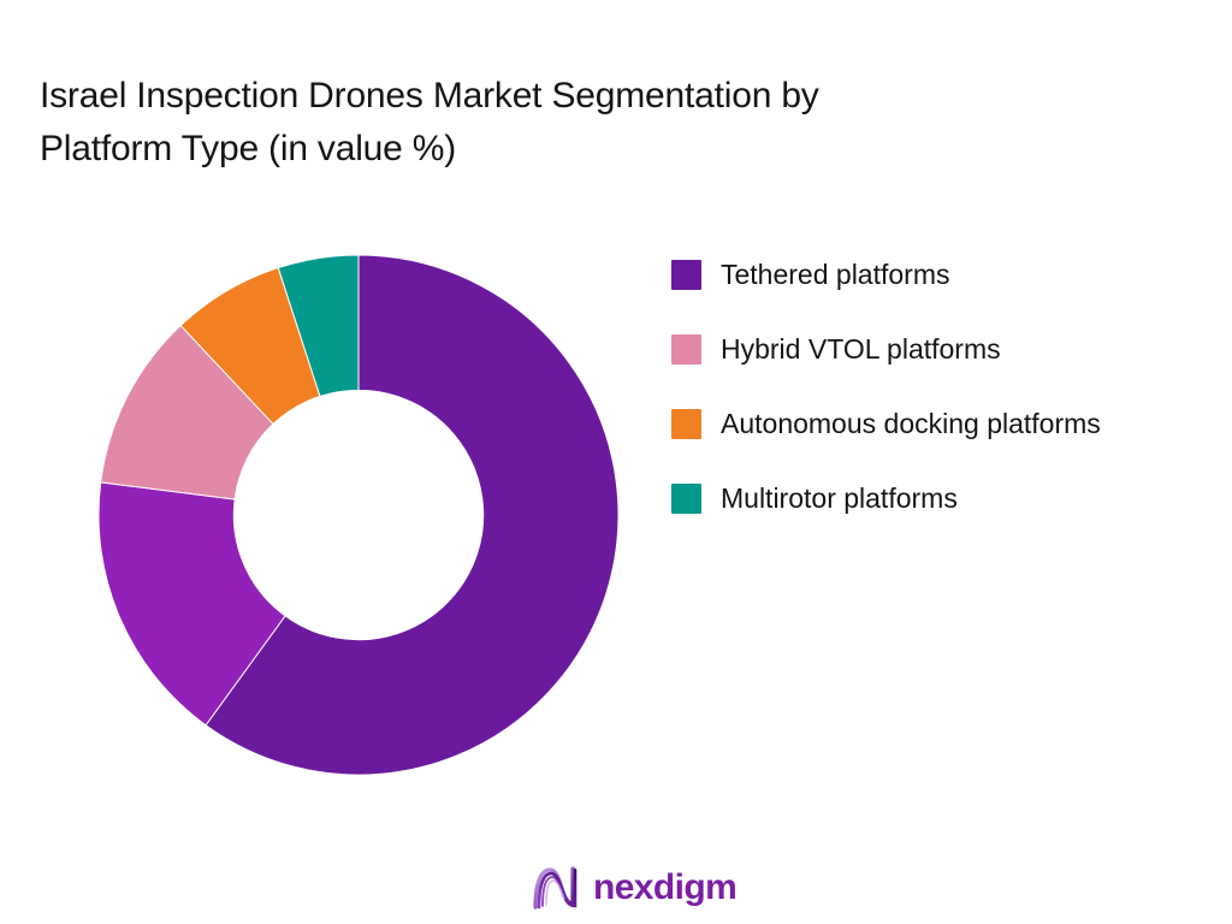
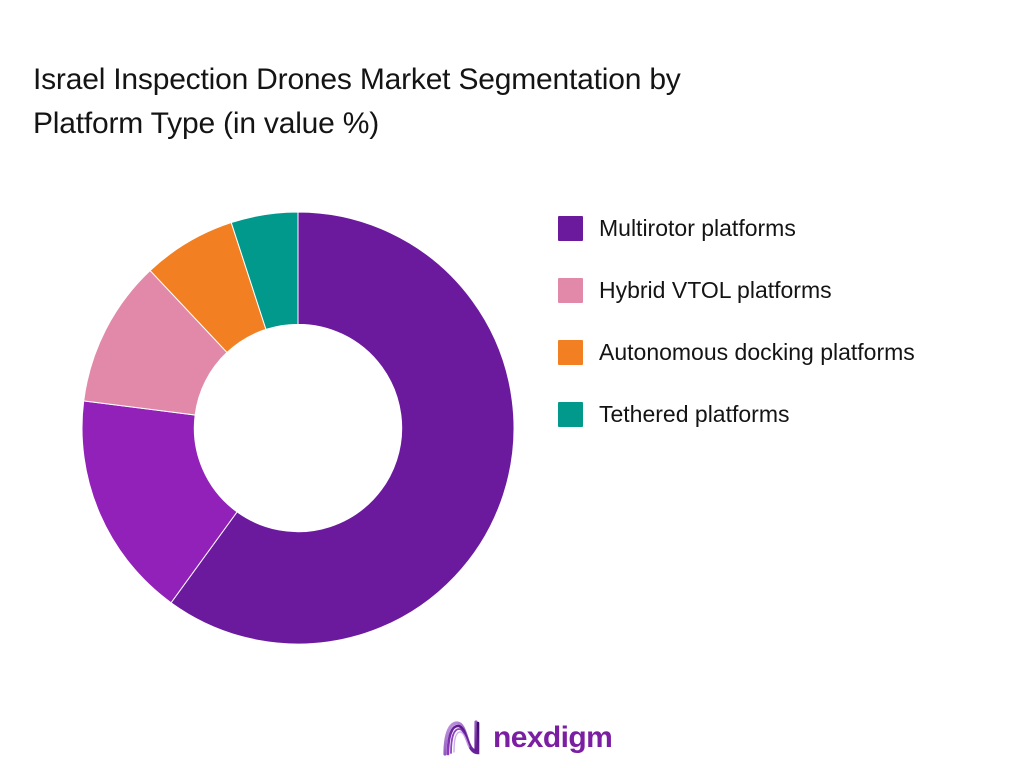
  Israel Inspection Drones Market Segmentation by
  Platform Type (in value %)
- Tethered platforms
+ Multirotor platforms
  Hybrid VTOL platforms
  Autonomous docking platforms
- Multirotor platforms
+ Tethered platforms
  nexdigm
